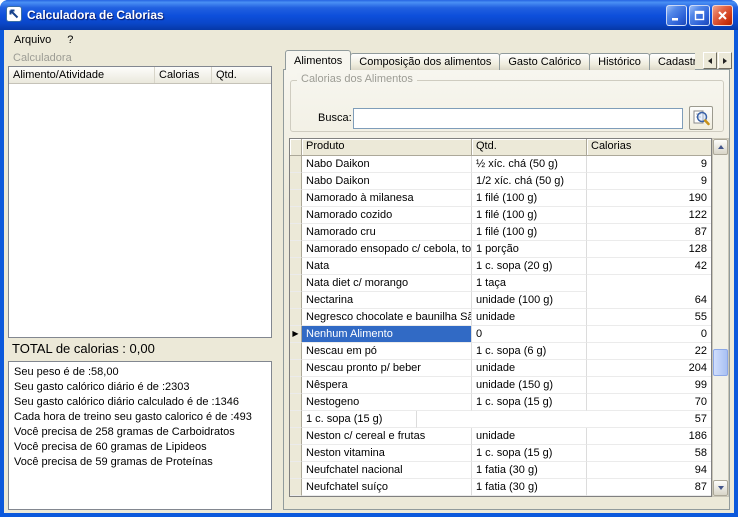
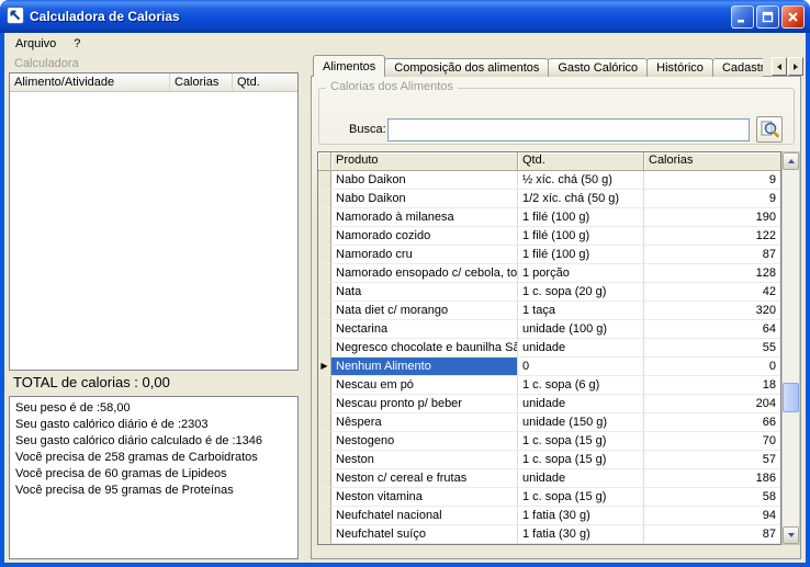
  Calculadora de Calorias
  Arquivo
  ?
  Calculadora
  Alimento/Atividade
  Calorias
  Qtd.
  TOTAL de calorias : 0,00
  Seu peso é de :58,00
  Seu gasto calórico diário é de :2303
  Seu gasto calórico diário calculado é de :1346
- Cada hora de treino seu gasto calorico é de :493
  Você precisa de 258 gramas de Carboidratos
  Você precisa de 60 gramas de Lipideos
- Você precisa de 59 gramas de Proteínas
+ Você precisa de 95 gramas de Proteínas
  Alimentos
  Composição dos alimentos
  Gasto Calórico
  Histórico
  Cadastr
  Calorias dos Alimentos
  Busca:
  Produto
  Qtd.
  Calorias
  Nabo Daikon
  ½ xíc. chá (50 g)
  9
  Nabo Daikon
  1/2 xíc. chá (50 g)
  9
  Namorado à milanesa
  1 filé (100 g)
  190
  Namorado cozido
  1 filé (100 g)
  122
  Namorado cru
  1 filé (100 g)
  87
  Namorado ensopado c/ cebola, to
  1 porção
  128
  Nata
  1 c. sopa (20 g)
  42
  Nata diet c/ morango
  1 taça
+ 320
  Nectarina
  unidade (100 g)
  64
  Negresco chocolate e baunilha Sã
  unidade
  55
  ▶
  Nenhum Alimento
  0
  0
  Nescau em pó
  1 c. sopa (6 g)
- 22
+ 18
  Nescau pronto p/ beber
  unidade
  204
  Nêspera
  unidade (150 g)
- 99
+ 66
  Nestogeno
  1 c. sopa (15 g)
  70
+ Neston
  1 c. sopa (15 g)
  57
  Neston c/ cereal e frutas
  unidade
  186
  Neston vitamina
  1 c. sopa (15 g)
  58
  Neufchatel nacional
  1 fatia (30 g)
  94
  Neufchatel suíço
  1 fatia (30 g)
  87
